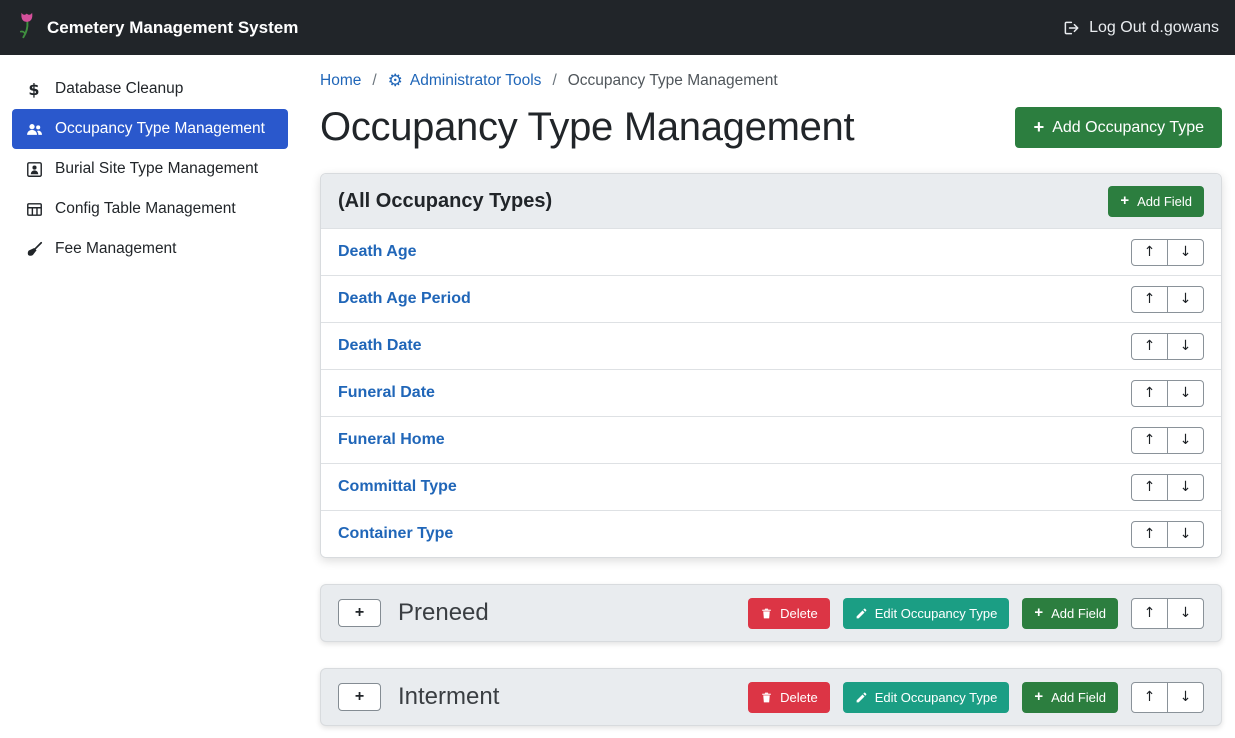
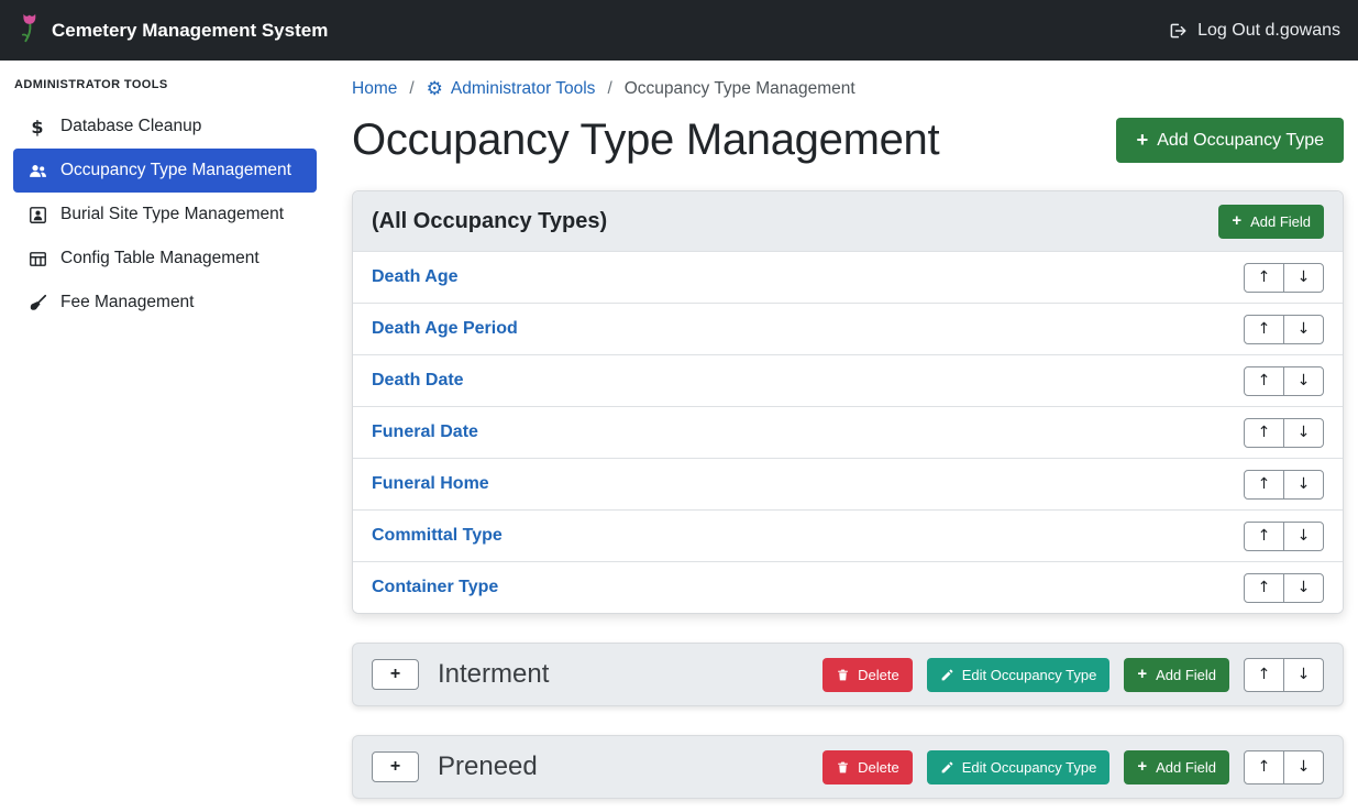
  Cemetery Management System
  Log Out d.gowans
+ ADMINISTRATOR TOOLS
  $
  Database Cleanup
  Occupancy Type Management
  Burial Site Type Management
  Config Table Management
  Fee Management
  Home
  /
  ⚙
  Administrator Tools
  /
  Occupancy Type Management
  Occupancy Type Management
  +
  Add Occupancy Type
  (All Occupancy Types)
  +
  Add Field
  Death Age
  ↑
  ↓
  Death Age Period
  ↑
  ↓
  Death Date
  ↑
  ↓
  Funeral Date
  ↑
  ↓
  Funeral Home
  ↑
  ↓
  Committal Type
  ↑
  ↓
  Container Type
  ↑
  ↓
  +
- Preneed
+ Interment
  Delete
  Edit Occupancy Type
  +
  Add Field
  ↑
  ↓
  +
- Interment
+ Preneed
  Delete
  Edit Occupancy Type
  +
  Add Field
  ↑
  ↓
